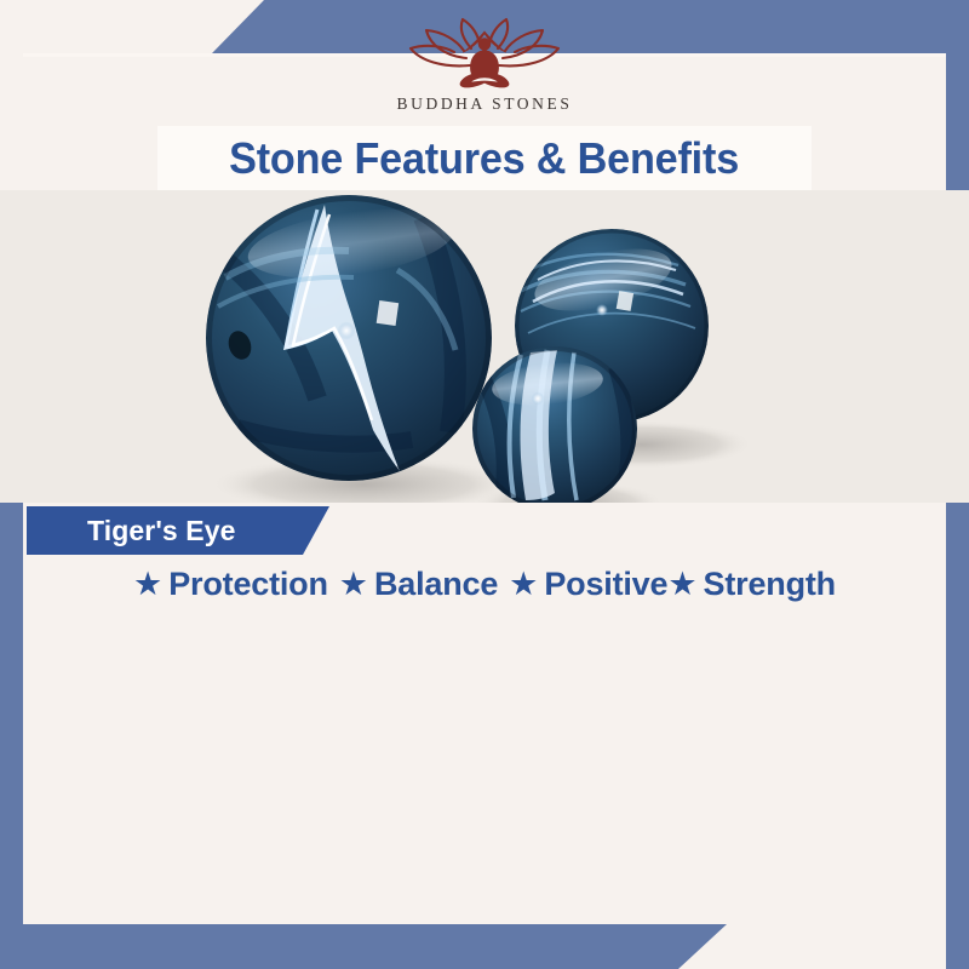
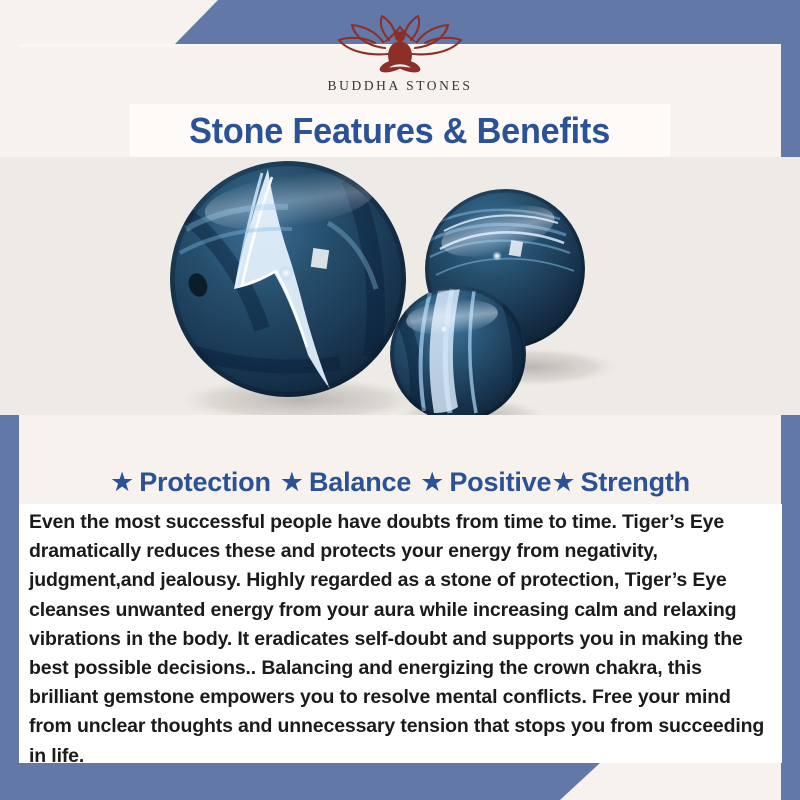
  BUDDHA STONES
  Stone Features & Benefits
- Tiger's Eye
  ★
  Protection
  ★
  Balance
  ★
  Positive
  ★
  Strength
+ Even the most successful people have doubts from time to time. Tiger’s Eye dramatically reduces these and protects your energy from negativity, judgment,and jealousy. Highly regarded as a stone of protection, Tiger’s Eye cleanses unwanted energy from your aura while increasing calm and relaxing vibrations in the body. It eradicates self-doubt and supports you in making the best possible decisions.. Balancing and energizing the crown chakra, this brilliant gemstone empowers you to resolve mental conflicts. Free your mind from unclear thoughts and unnecessary tension that stops you from succeeding in life.
